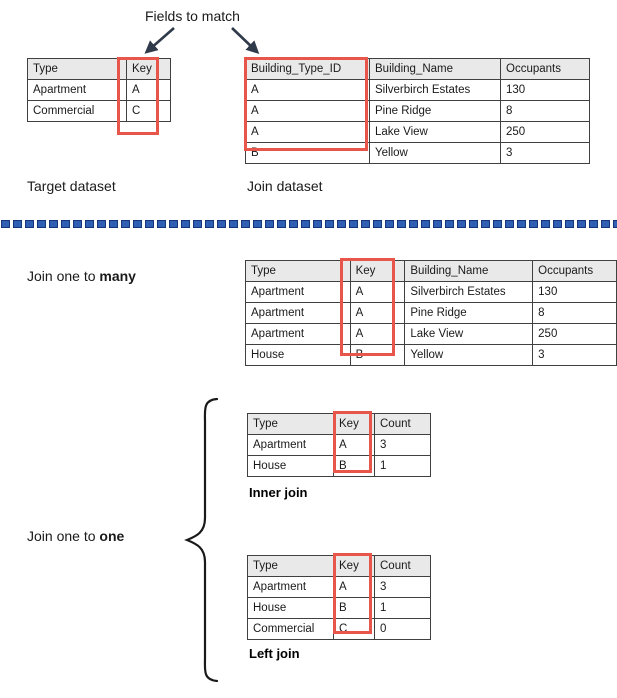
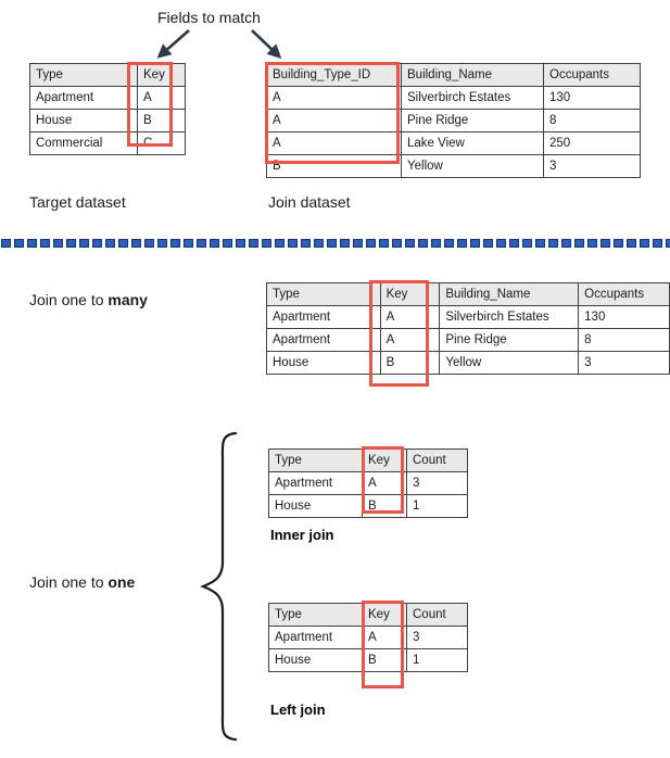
  Fields to match
  Type	Key
  Apartment	A
+ House	B
  Commercial	C
  Target dataset
  Building_Type_ID	Building_Name	Occupants
  A	Silverbirch Estates	130
  A	Pine Ridge	8
  A	Lake View	250
  B	Yellow	3
  Join dataset
  Join one to many
  Type	Key	Building_Name	Occupants
  Apartment	A	Silverbirch Estates	130
  Apartment	A	Pine Ridge	8
- Apartment	A	Lake View	250
  House	B	Yellow	3
  Join one to one
  Type	Key	Count
  Apartment	A	3
  House	B	1
  Inner join
  Type	Key	Count
  Apartment	A	3
  House	B	1
- Commercial	C	0
  Left join
